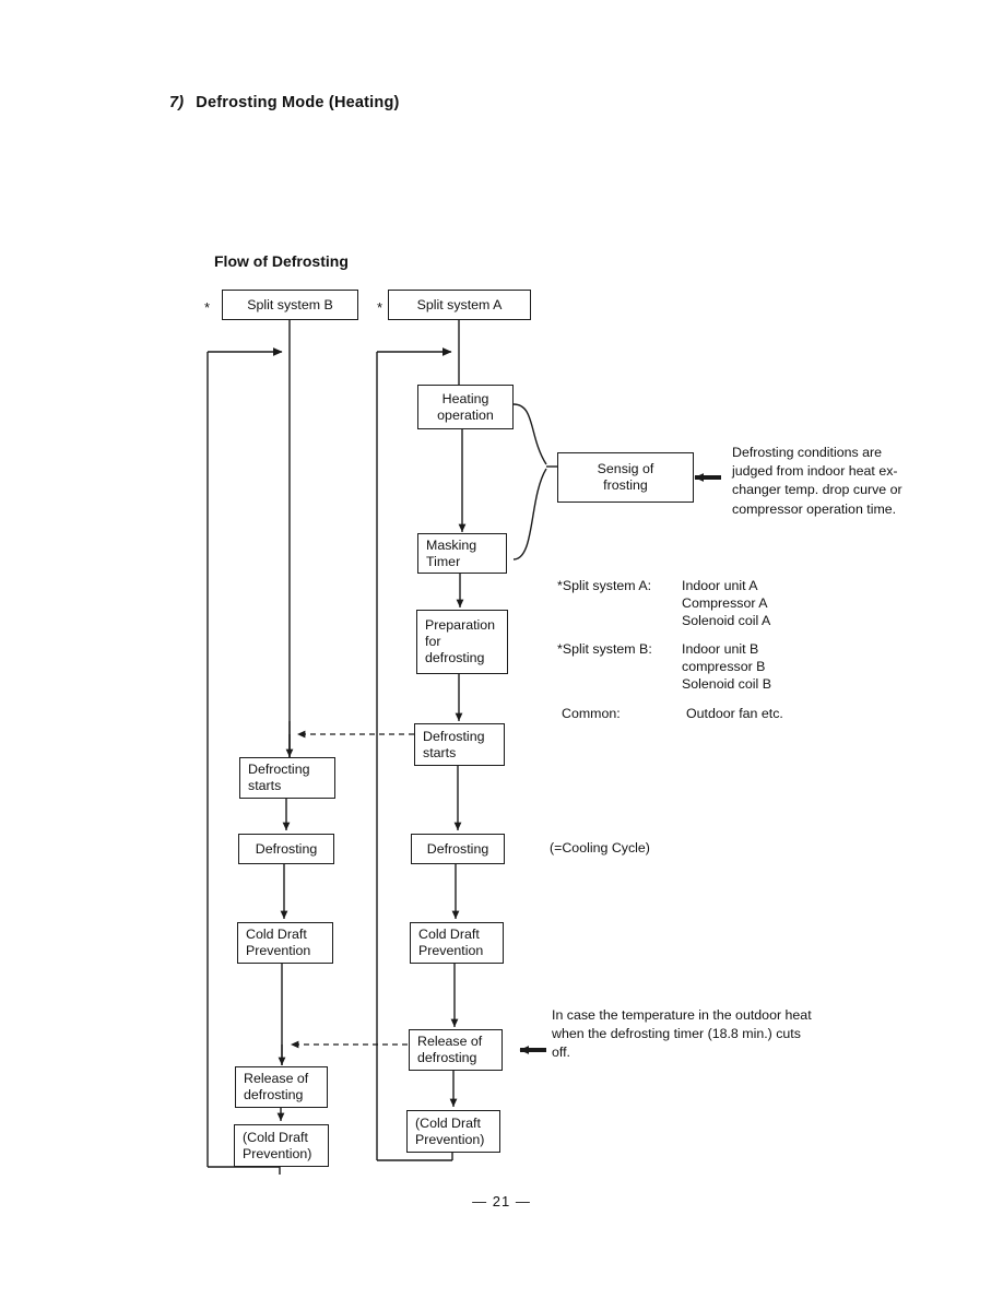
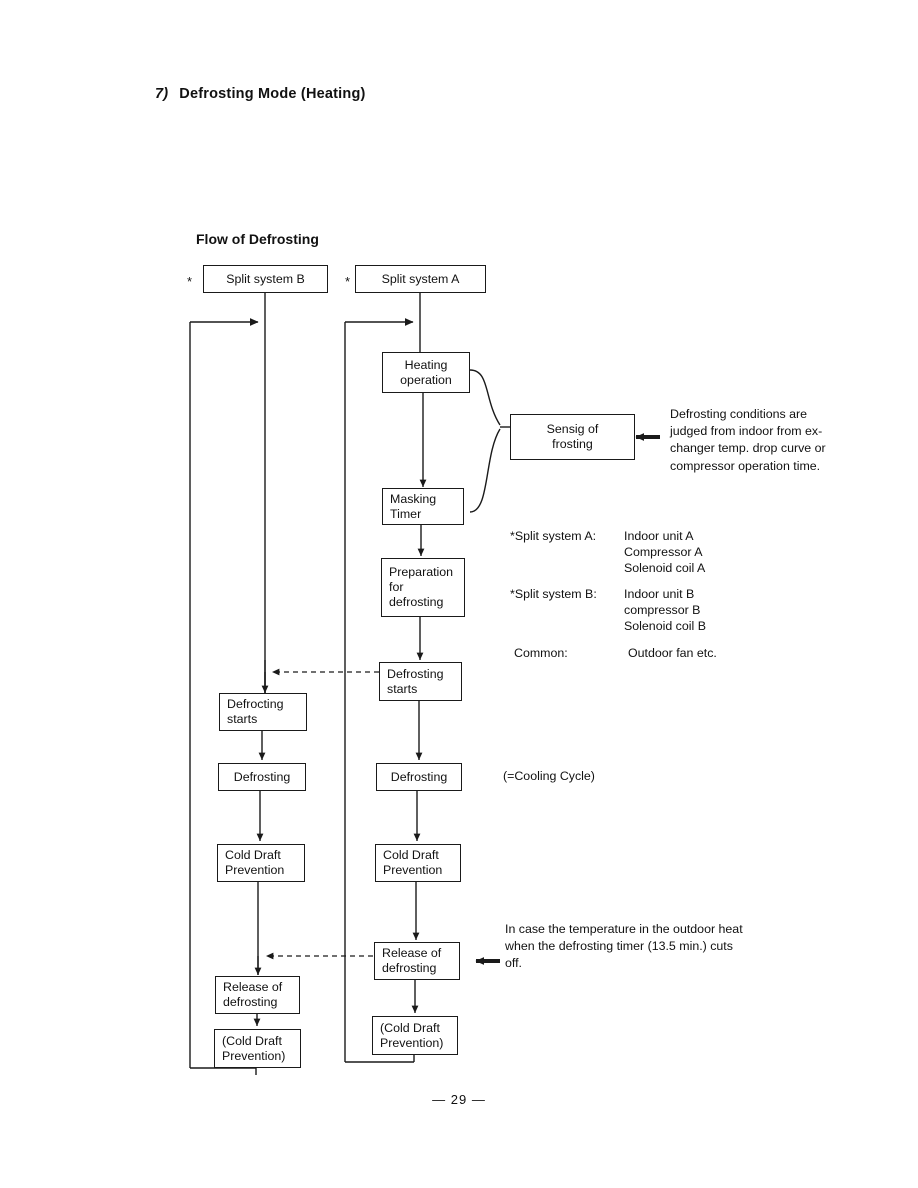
  7) Defrosting Mode (Heating)
  Flow of Defrosting
  *
  *
  Split system B
  Defrocting
  starts
  Defrosting
  Cold Draft
  Prevention
  Release of
  defrosting
  (Cold Draft
  Prevention)
  Split system A
  Heating
  operation
  Sensig of
  frosting
  Masking
  Timer
  Preparation
  for
  defrosting
  Defrosting
  starts
  Defrosting
  Cold Draft
  Prevention
  Release of
  defrosting
  (Cold Draft
  Prevention)
  Defrosting conditions are
- judged from indoor heat ex-
+ judged from indoor from ex-
  changer temp. drop curve or
  compressor operation time.
  *Split system A:
  Indoor unit A
  Compressor A
  Solenoid coil A
  *Split system B:
  Indoor unit B
  compressor B
  Solenoid coil B
  Common:
  Outdoor fan etc.
  (=Cooling Cycle)
  In case the temperature in the outdoor heat
- when the defrosting timer (18.8 min.) cuts
+ when the defrosting timer (13.5 min.) cuts
  off.
- — 21 —
+ — 29 —
